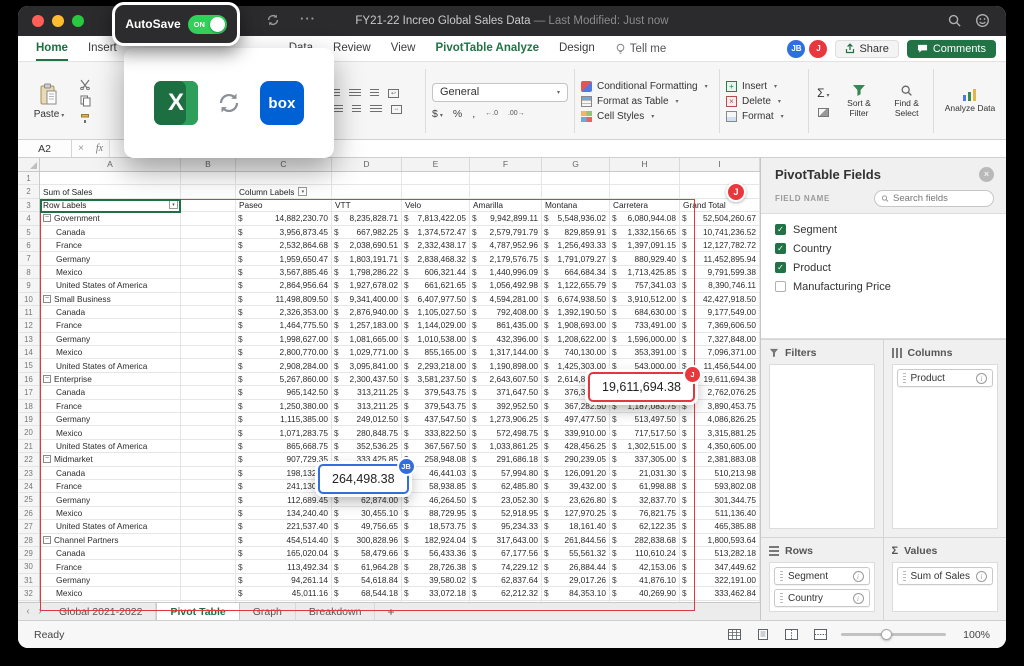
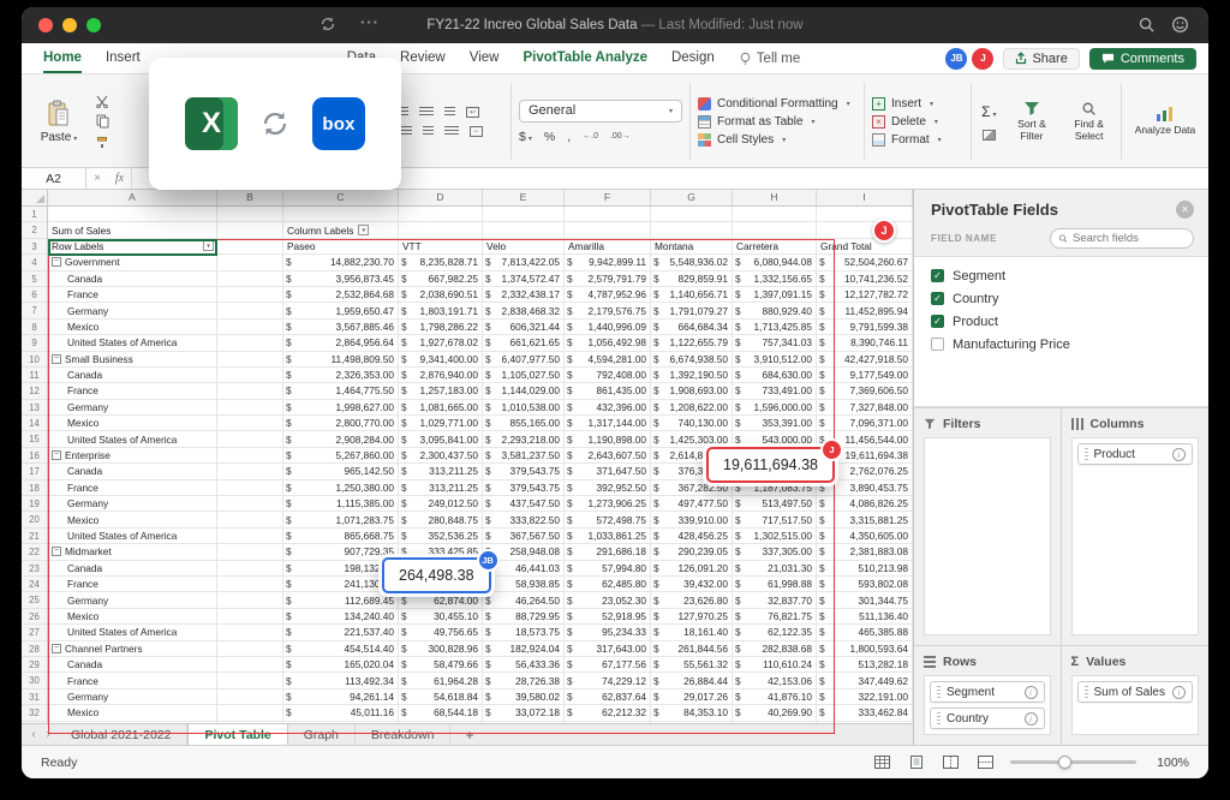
  ···
  FY21-22 Increo Global Sales Data — Last Modified: Just now
  Home
  Insert
  Review
  View
  PivotTable Analyze
  Design
  Tell me
  JB
  J
  Share
  Comments
  Paste
  General
  %
  ,
  Conditional Formatting
  Format as Table
  Cell Styles
  +
  Insert
  ×
  Delete
  Format
  Sort & Filter
  Find & Select
  Analyze Data
  A2
  ×
  fx
  A
  B
  C
  D
  E
  F
  G
  H
  I
  1
  2
  3
  4
  5
  6
  7
  8
  9
  10
  11
  12
  13
  14
  15
  16
  17
  18
  19
  20
  21
  22
  23
  24
  25
  26
  27
  28
  29
  30
  31
  32
  Sum of Sales
  Column Labels
  Row Labels
  Paseo
  VTT
  Velo
  Amarilla
  Montana
  Carretera
  Grand Total
  Government
  $
  14,882,230.70
  $
  8,235,828.71
  $
  7,813,422.05
  $
  9,942,899.11
  $
  5,548,936.02
  $
  6,080,944.08
  $
  52,504,260.67
  Canada
  $
  3,956,873.45
  $
  667,982.25
  $
  1,374,572.47
  $
  2,579,791.79
  $
  829,859.91
  $
  1,332,156.65
  $
  10,741,236.52
  France
  $
  2,532,864.68
  $
  2,038,690.51
  $
  2,332,438.17
  $
  4,787,952.96
  $
- 1,256,493.33
+ 1,140,656.71
  $
  1,397,091.15
  $
  12,127,782.72
  Germany
  $
  1,959,650.47
  $
  1,803,191.71
  $
  2,838,468.32
  $
  2,179,576.75
  $
  1,791,079.27
  $
  880,929.40
  $
  11,452,895.94
  Mexico
  $
  3,567,885.46
  $
  1,798,286.22
  $
  606,321.44
  $
  1,440,996.09
  $
  664,684.34
  $
  1,713,425.85
  $
  9,791,599.38
  United States of America
  $
  2,864,956.64
  $
  1,927,678.02
  $
  661,621.65
  $
  1,056,492.98
  $
  1,122,655.79
  $
  757,341.03
  $
  8,390,746.11
  Small Business
  $
  11,498,809.50
  $
  9,341,400.00
  $
  6,407,977.50
  $
  4,594,281.00
  $
  6,674,938.50
  $
  3,910,512.00
  $
  42,427,918.50
  Canada
  $
  2,326,353.00
  $
  2,876,940.00
  $
  1,105,027.50
  $
  792,408.00
  $
  1,392,190.50
  $
  684,630.00
  $
  9,177,549.00
  France
  $
  1,464,775.50
  $
  1,257,183.00
  $
  1,144,029.00
  $
  861,435.00
  $
  1,908,693.00
  $
  733,491.00
  $
  7,369,606.50
  Germany
  $
  1,998,627.00
  $
  1,081,665.00
  $
  1,010,538.00
  $
  432,396.00
  $
  1,208,622.00
  $
  1,596,000.00
  $
  7,327,848.00
  Mexico
  $
  2,800,770.00
  $
  1,029,771.00
  $
  855,165.00
  $
  1,317,144.00
  $
  740,130.00
  $
  353,391.00
  $
  7,096,371.00
  United States of America
  $
  2,908,284.00
  $
  3,095,841.00
  $
  2,293,218.00
  $
  1,190,898.00
  $
  1,425,303.00
  $
  543,000.00
  $
  11,456,544.00
  Enterprise
  $
  5,267,860.00
  $
  2,300,437.50
  $
  3,581,237.50
  $
  2,643,607.50
  $
  19,611,694.38
  Canada
  $
  965,142.50
  $
  313,211.25
  $
  379,543.75
  $
  371,647.50
  $
  2,762,076.25
  France
  $
  1,250,380.00
  $
  313,211.25
  $
  379,543.75
  $
  392,952.50
  $
  367,282.50
  $
  1,187,083.75
  $
  3,890,453.75
  Germany
  $
  1,115,385.00
  $
  249,012.50
  $
  437,547.50
  $
  1,273,906.25
  $
  497,477.50
  $
  513,497.50
  $
  4,086,826.25
  Mexico
  $
  1,071,283.75
  $
  280,848.75
  $
  333,822.50
  $
  572,498.75
  $
  339,910.00
  $
  717,517.50
  $
  3,315,881.25
  United States of America
  $
  865,668.75
  $
  352,536.25
  $
  367,567.50
  $
  1,033,861.25
  $
  428,456.25
  $
  1,302,515.00
  $
  4,350,605.00
  Midmarket
  $
  907,729.35
  $
  333,425.85
  258,948.08
  $
  291,686.18
  $
  290,239.05
  $
  337,305.00
  $
  2,381,883.08
  Canada
  $
  198,132
  46,441.03
  $
  57,994.80
  $
  126,091.20
  $
  21,031.30
  $
  510,213.98
  France
  $
  241,130
  58,938.85
  $
  62,485.80
  $
  39,432.00
  $
  61,998.88
  $
  593,802.08
  Germany
  $
  112,689.45
  $
  62,874.00
  $
  46,264.50
  $
  23,052.30
  $
  23,626.80
  $
  32,837.70
  $
  301,344.75
  Mexico
  $
  134,240.40
  $
  30,455.10
  $
  88,729.95
  $
  52,918.95
  $
  127,970.25
  $
  76,821.75
  $
  511,136.40
  United States of America
  $
  221,537.40
  $
  49,756.65
  $
  18,573.75
  $
  95,234.33
  $
  18,161.40
  $
  62,122.35
  $
  465,385.88
  Channel Partners
  $
  454,514.40
  $
  300,828.96
  $
  182,924.04
  $
  317,643.00
  $
  261,844.56
  $
  282,838.68
  $
  1,800,593.64
  Canada
  $
  165,020.04
  $
  58,479.66
  $
  56,433.36
  $
  67,177.56
  $
  55,561.32
  $
  110,610.24
  $
  513,282.18
  France
  $
  113,492.34
  $
  61,964.28
  $
  28,726.38
  $
  74,229.12
  $
  26,884.44
  $
  42,153.06
  $
  347,449.62
  Germany
  $
  94,261.14
  $
  54,618.84
  $
  39,580.02
  $
  62,837.64
  $
  29,017.26
  $
  41,876.10
  $
  322,191.00
  Mexico
  $
  45,011.16
  $
  68,544.18
  $
  33,072.18
  $
  62,212.32
  $
  84,353.10
  $
  40,269.90
  $
  333,462.84
  19,611,694.38
  J
  264,498.38
  JB
  J
  ‹
  ›
  Global 2021-2022
  Pivot Table
  Graph
  Breakdown
  +
  PivotTable Fields
  ×
  FIELD NAME
  Search fields
  ✓
  Segment
  ✓
  Country
  ✓
  Product
  Manufacturing Price
  Filters
  Columns
  Product
  i
  Rows
  Segment
  i
  Country
  i
  Σ
  Values
  Sum of Sales
  i
  Ready
  100%
- AutoSave
- ON
  X
  box
